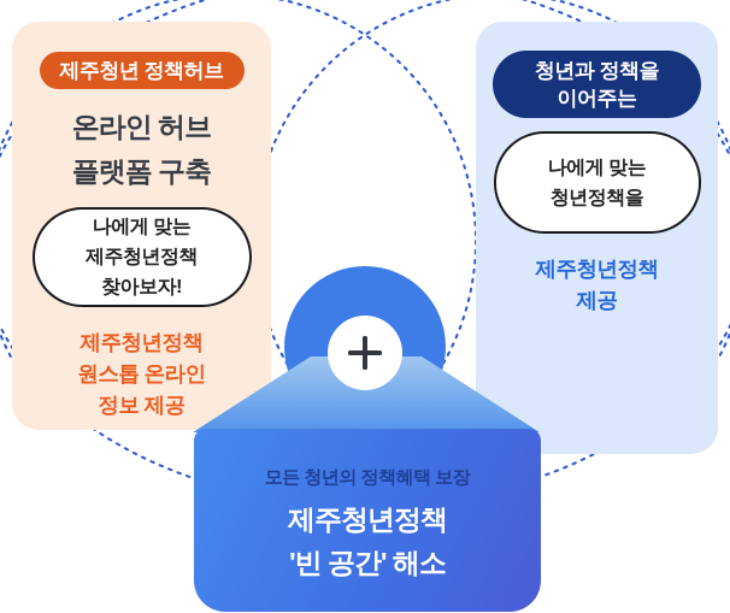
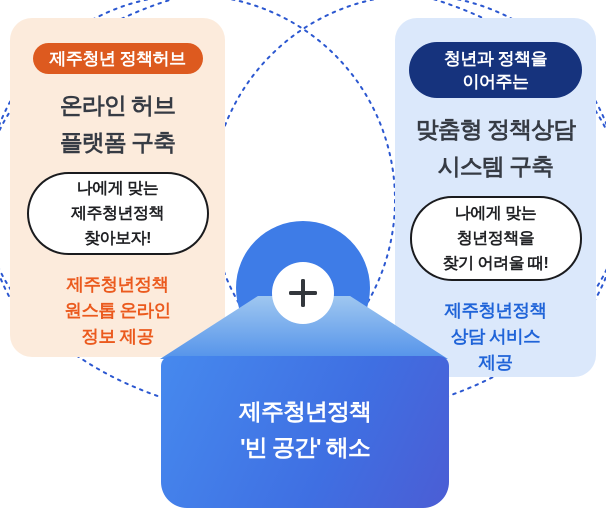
  제주청년 정책허브
  온라인 허브
  플랫폼 구축
  나에게 맞는
  제주청년정책
  찾아보자!
  제주청년정책
  원스톱 온라인
  정보 제공
  청년과 정책을
  이어주는
+ 맞춤형 정책상담
+ 시스템 구축
  나에게 맞는
  청년정책을
+ 찾기 어려울 때!
  제주청년정책
+ 상담 서비스
  제공
- 모든 청년의 정책혜택 보장
  제주청년정책
  '빈 공간' 해소
